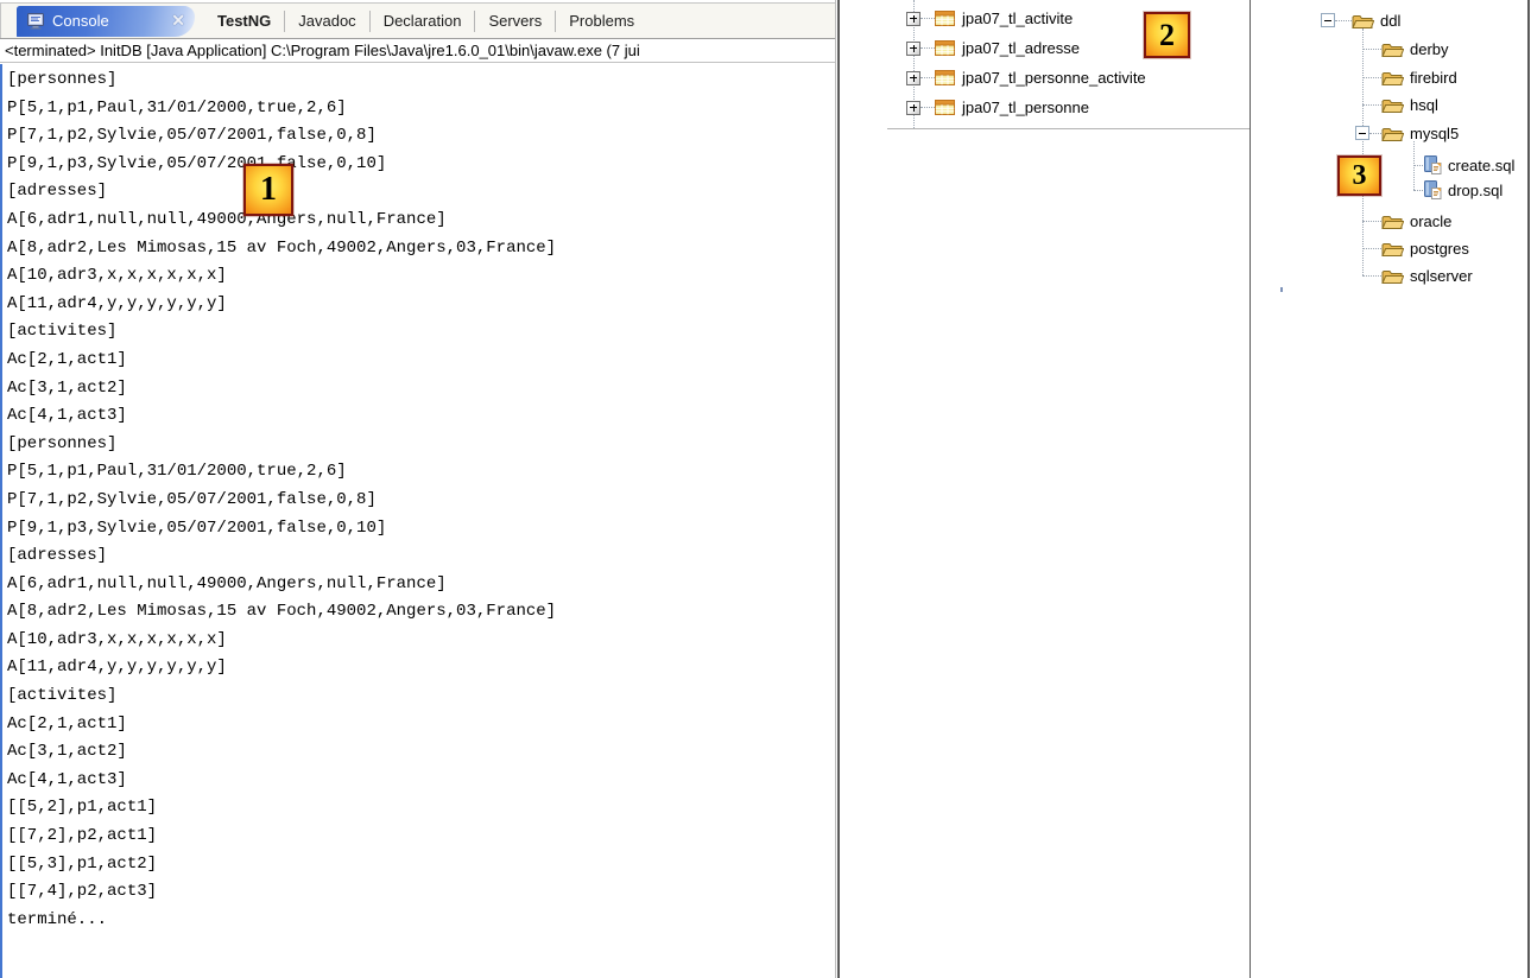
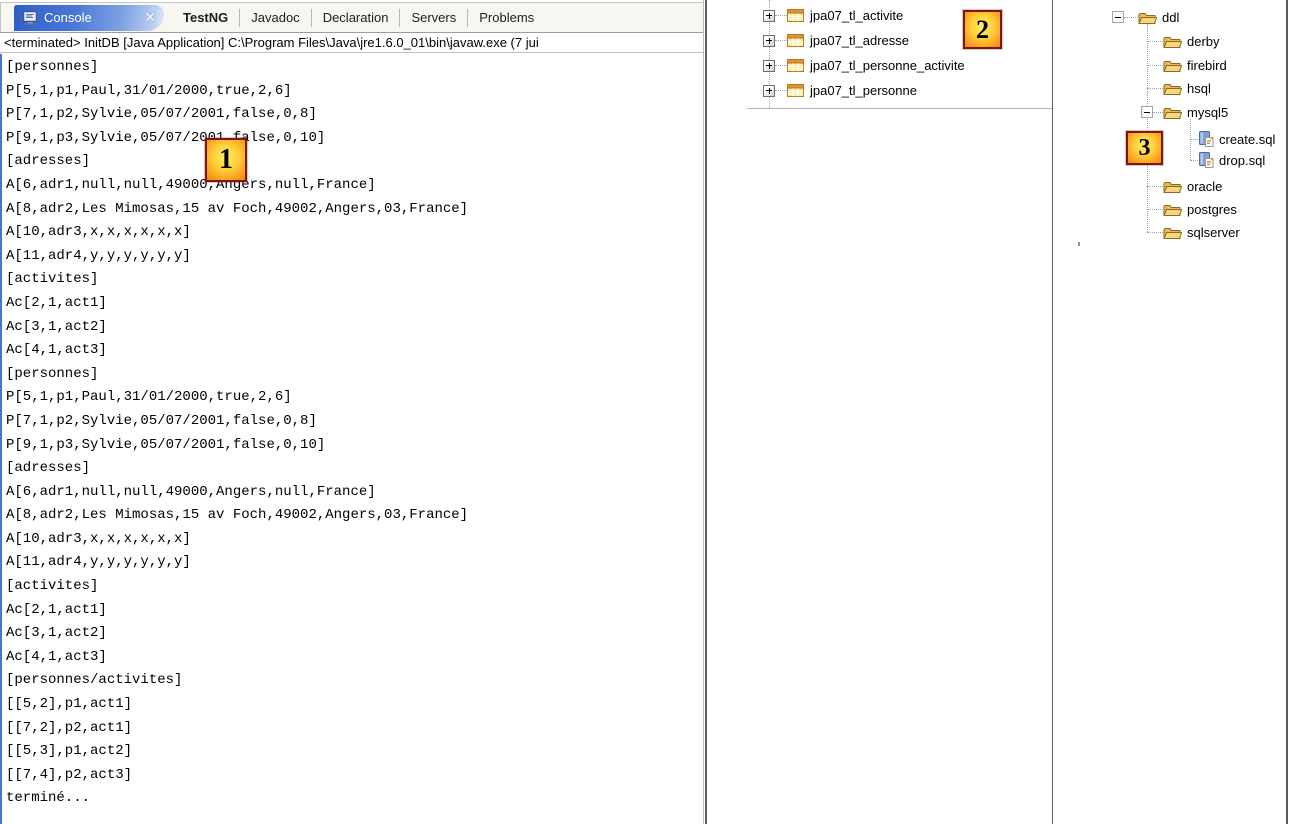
  Console
  ✕
  TestNG
  Javadoc
  Declaration
  Servers
  Problems
  <terminated> InitDB [Java Application] C:\Program Files\Java\jre1.6.0_01\bin\javaw.exe (7 jui
  [personnes]
  P[5,1,p1,Paul,31/01/2000,true,2,6]
  P[7,1,p2,Sylvie,05/07/2001,false,0,8]
  P[9,1,p3,Sylvie,05/07/20lse,0,10]
  [adresses]
  A[6,adr1,null,null,49000,Angers,null,France]
  A[8,adr2,Les Mimosas,15 av Foch,49002,Angers,03,France]
  A[10,adr3,x,x,x,x,x,x]
  A[11,adr4,y,y,y,y,y,y]
  [activites]
  Ac[2,1,act1]
  Ac[3,1,act2]
  Ac[4,1,act3]
  [personnes]
  P[5,1,p1,Paul,31/01/2000,true,2,6]
  P[7,1,p2,Sylvie,05/07/2001,false,0,8]
  P[9,1,p3,Sylvie,05/07/2001,false,0,10]
  [adresses]
  A[6,adr1,null,null,49000,Angers,null,France]
  A[8,adr2,Les Mimosas,15 av Foch,49002,Angers,03,France]
  A[10,adr3,x,x,x,x,x,x]
  A[11,adr4,y,y,y,y,y,y]
  [activites]
  Ac[2,1,act1]
  Ac[3,1,act2]
  Ac[4,1,act3]
+ [personnes/activites]
  [[5,2],p1,act1]
  [[7,2],p2,act1]
  [[5,3],p1,act2]
  [[7,4],p2,act3]
  terminé...
  jpa07_tl_activite
  jpa07_tl_adresse
  jpa07_tl_personne_activite
  jpa07_tl_personne
  ddl
  derby
  firebird
  hsql
  mysql5
  create.sql
  drop.sql
  oracle
  postgres
  sqlserver
  1
  2
  3
